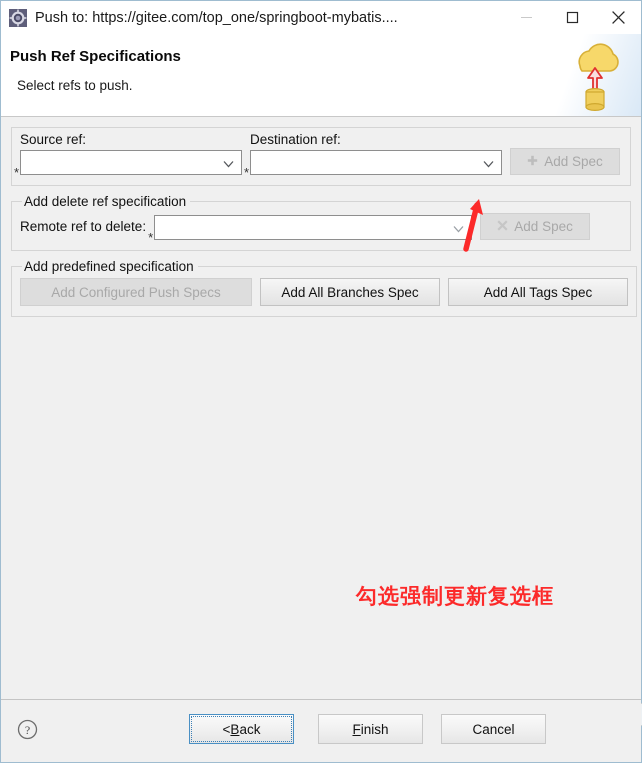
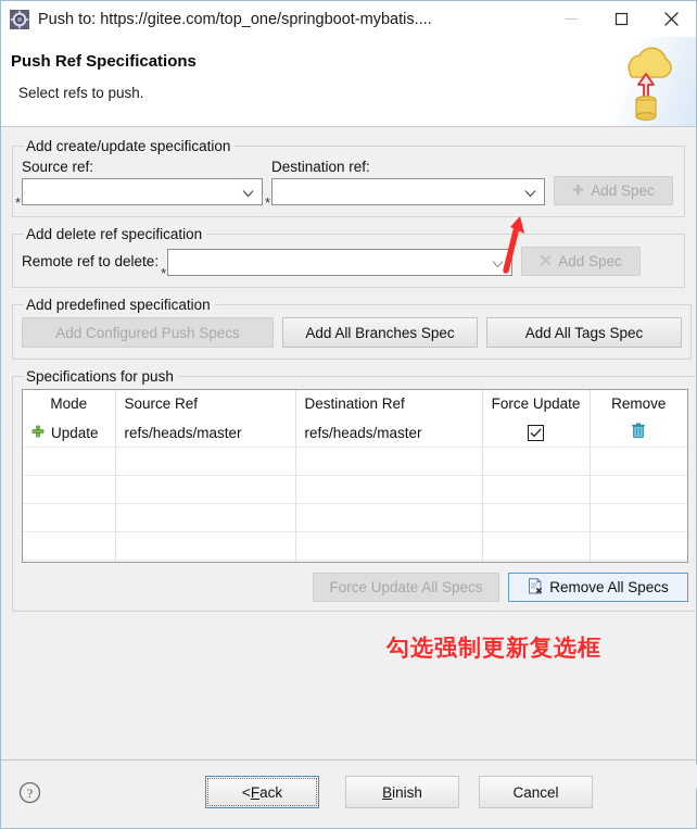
  Push to: https://gitee.com/top_one/springboot-mybatis....
  Push Ref Specifications
  Select refs to push.
+ Add create/update specification
  Source ref:
  *
  Destination ref:
  *
  Add Spec
  Add delete ref specification
  Remote ref to delete:
  *
  Add Spec
  Add predefined specification
  Add Configured Push Specs
  Add All Branches Spec
  Add All Tags Spec
+ Specifications for push
+ Mode	Source Ref	Destination Ref	Force Update	Remove
+ Update	refs/heads/master	refs/heads/master
+ Force Update All Specs
+ Remove All Specs
  勾选强制更新复选框
  ?
  <
- B
+ F
  ack
- F
+ B
  inish
  Cancel
